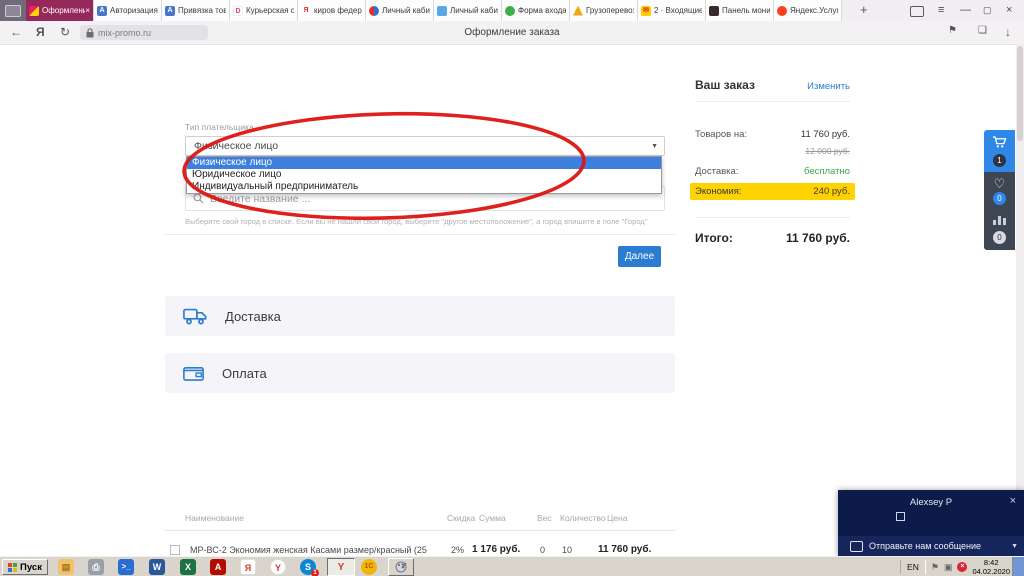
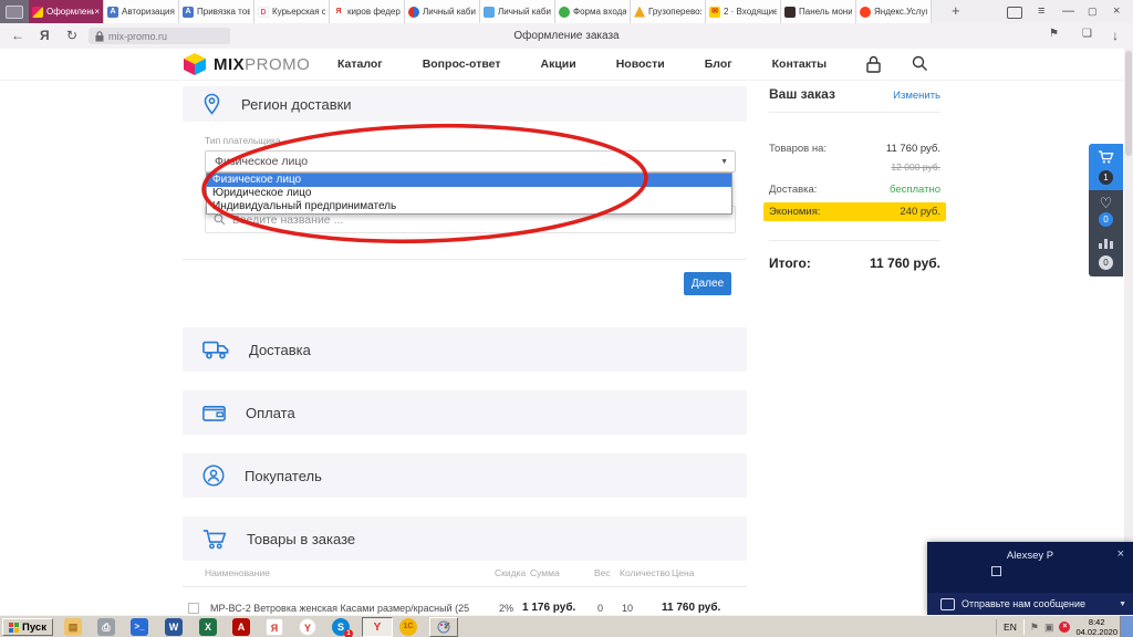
  Оформлени
  ×
  Авторизация
  Привязка тов
  Курьерская с
  киров федер
  Личный каби
  Личный каби
  Форма входа
  Грузоперево
  2 · Входящие
  Панель мони
  Яндекс.Услуг
  +
  ≡
  —
  ▢
  ×
  ←
  Я
  ↻
  Оформление заказа
  mix-promo.ru
  ⚑
  ❏
  ↓
+ MIXPROMO
+ Каталог
+ Вопрос-ответ
+ Акции
+ Новости
+ Блог
+ Контакты
+ Регион доставки
  Тип плательщика
  Фическое лицо
  едите название ...
  Физическое лицо
  Юридическое лицо
  ндивидуальный предприниматель
- Выберите свой город в списке. Если вы не нашли свой город, выберите "другое местоположение", а город впишите в поле "Город"
  Далее
  Доставка
  Оплата
+ Покупатель
+ Товары в заказе
  Наименование
  Скидка
  Сумма
  Вес
  Количество
  Цена
- МР-ВС-2 Экономия женская Касами размер/красный (25
+ МР-ВС-2 Ветровка женская Касами размер/красный (25
  2%
  1 176 руб.
  0
  10
  11 760 руб.
  Ваш заказ
  Изменить
  Товаров на:
  11 760 руб.
  12 000 руб.
  Доставка:
  бесплатно
  Экономия:
  240 руб.
  Итого:
  11 760 руб.
  1
  ♡
  0
  0
  Alexsey P
  ×
  Отправьте нам сообщение
  Пуск
  ▤
  ⎙
  >_
  W
  X
  A
  Я
  Y
  S
  Y
  EN
  ⚑
  ▣
  8:42
  04.02.2020
